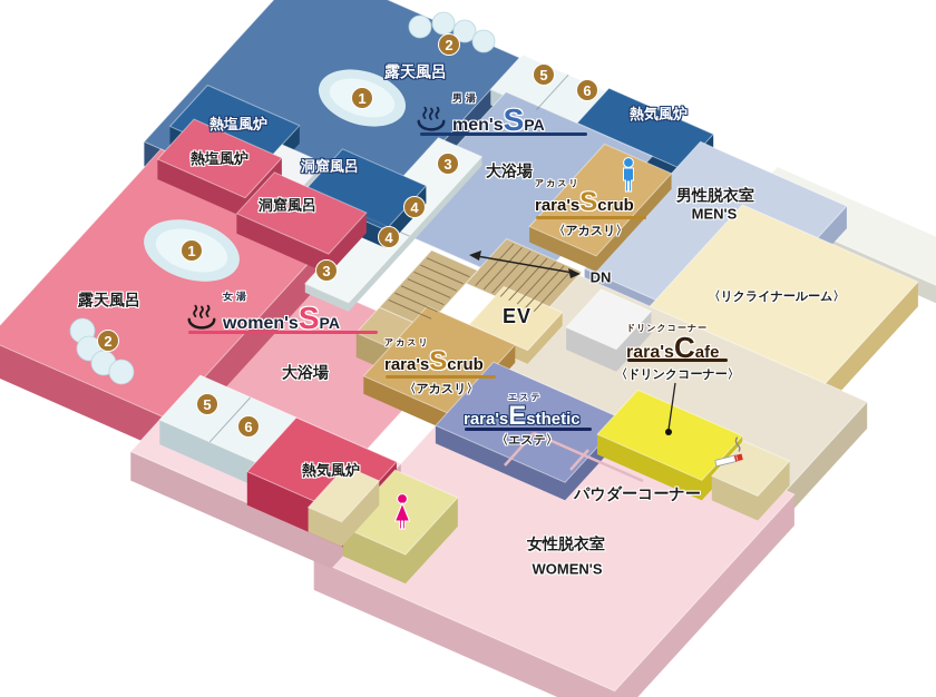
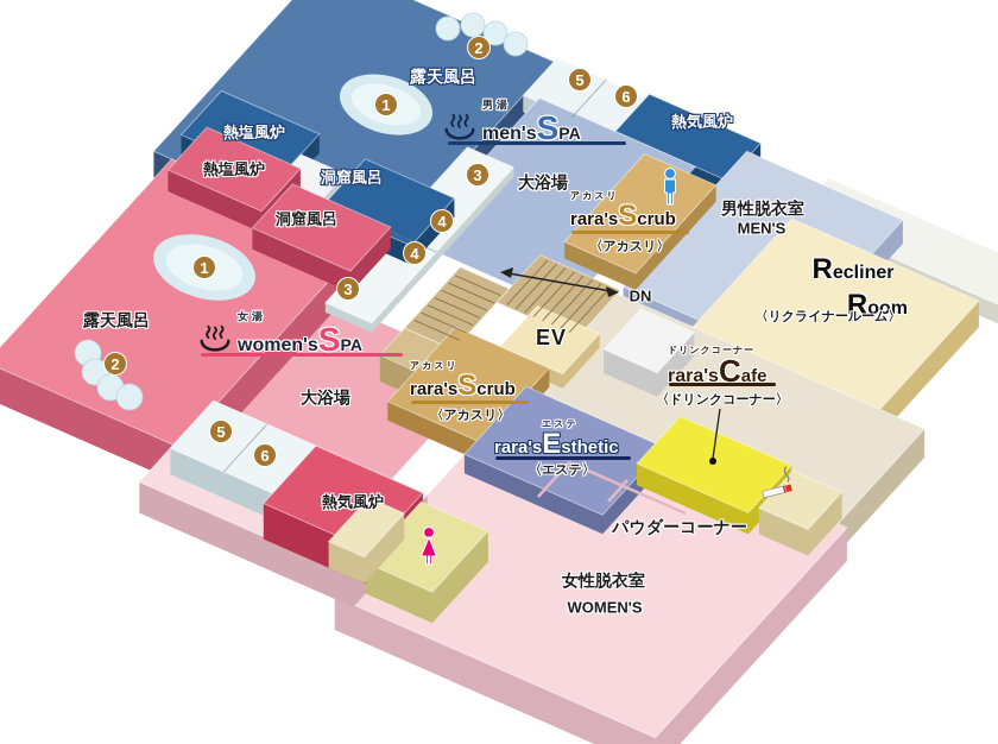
  男湯
  men's
  S
  PA
  女湯
  women's
  S
  PA
  アカスリ
  rara's
  S
  crub
  アカスリ
  rara's
  S
  crub
  エステ
  rara's
  E
  sthetic
  ドリンクコーナー
  rara's
  C
  afe
+ Recliner
+ Room
  露天風呂
  熱塩風炉
  熱塩風炉
  洞窟風呂
  洞窟風呂
  大浴場
  熱気風炉
  男性脱衣室
  MEN'S
  露天風呂
  大浴場
  熱気風炉
  パウダーコーナー
  女性脱衣室
  WOMEN'S
  DN
  EV
  〈アカスリ〉
  〈アカスリ〉
  〈エステ〉
  〈ドリンクコーナー〉
  〈リクライナールーム〉
  1
  2
  3
  4
  5
  6
  1
  2
  3
  4
  5
  6
